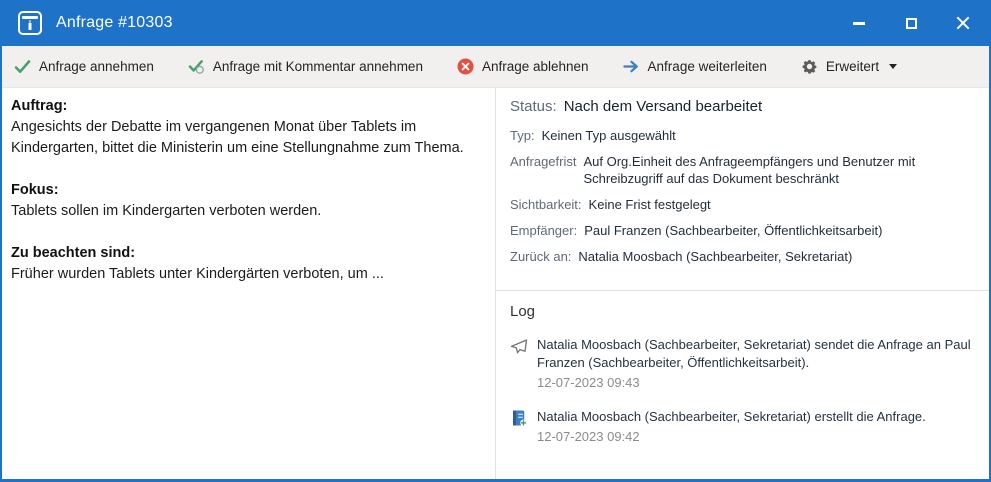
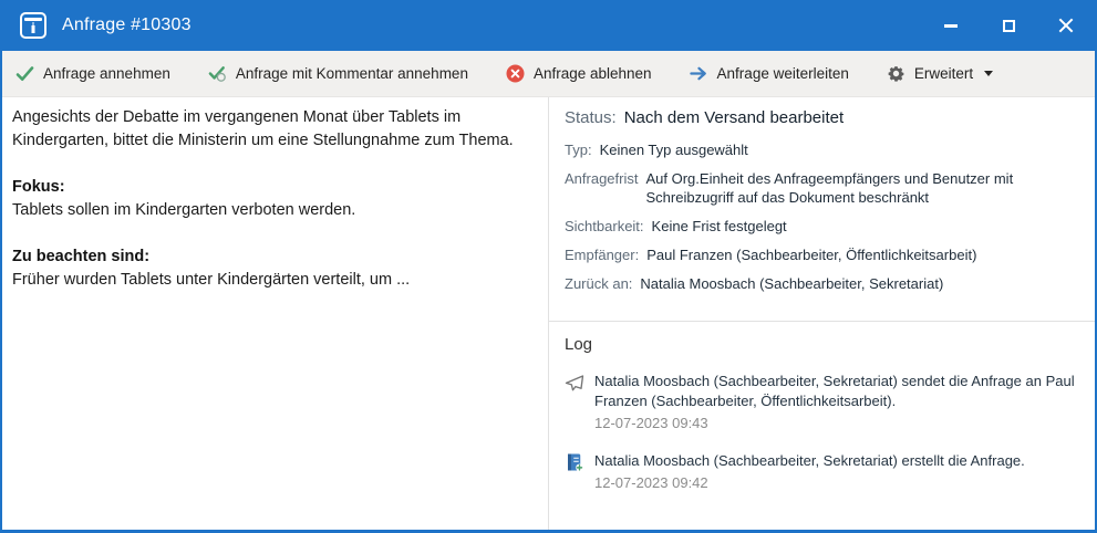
  Anfrage #10303
  Anfrage annehmen
  Anfrage mit Kommentar annehmen
  Anfrage ablehnen
  Anfrage weiterleiten
  Erweitert
- Auftrag:
  Angesichts der Debatte im vergangenen Monat über Tablets im Kindergarten, bittet die Ministerin um eine Stellungnahme zum Thema.
  Fokus:
  Tablets sollen im Kindergarten verboten werden.
  Zu beachten sind:
- Früher wurden Tablets unter Kindergärten verboten, um ...
+ Früher wurden Tablets unter Kindergärten verteilt, um ...
  Status:
  Nach dem Versand bearbeitet
  Typ:
  Keinen Typ ausgewählt
  Anfragefrist
  Auf Org.Einheit des Anfrageempfängers und Benutzer mit Schreibzugriff auf das Dokument beschränkt
  Sichtbarkeit:
  Keine Frist festgelegt
  Empfänger:
  Paul Franzen (Sachbearbeiter, Öffentlichkeitsarbeit)
  Zurück an:
  Natalia Moosbach (Sachbearbeiter, Sekretariat)
  Log
  Natalia Moosbach (Sachbearbeiter, Sekretariat) sendet die Anfrage an Paul Franzen (Sachbearbeiter, Öffentlichkeitsarbeit).
  12-07-2023 09:43
  Natalia Moosbach (Sachbearbeiter, Sekretariat) erstellt die Anfrage.
  12-07-2023 09:42
